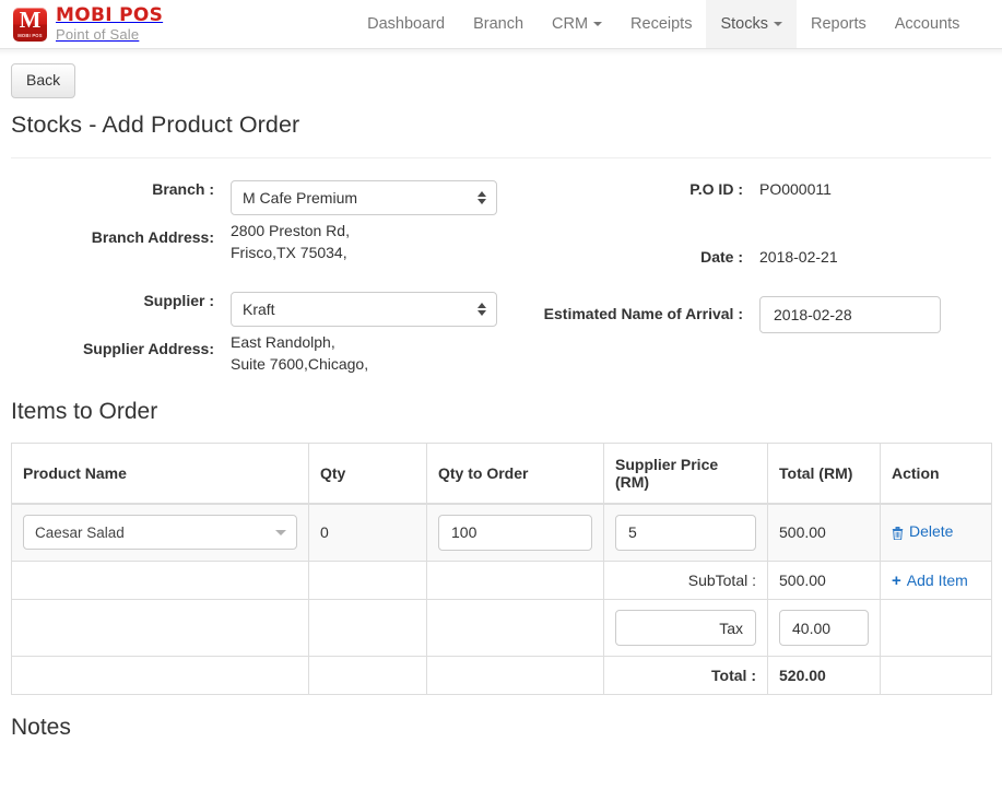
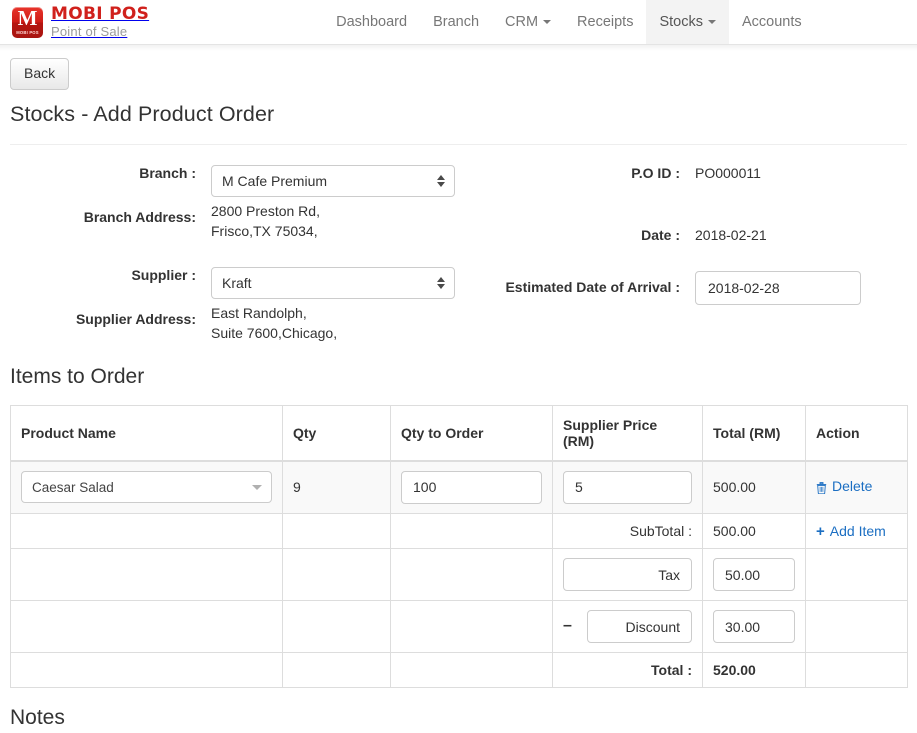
  M
  MOBI POS
  Point of Sale
  Dashboard
  Branch
  CRM
  Receipts
  Stocks
- Reports
  Accounts
  Back
  Stocks - Add Product Order
  Branch :
  M Cafe Premium
  Branch Address:
  2800 Preston Rd,
  Frisco,TX 75034,
  Supplier :
  Kraft
  Supplier Address:
  East Randolph,
  Suite 7600,Chicago,
  P.O ID :
  PO000011
  Date :
  2018-02-21
- Estimated Name of Arrival :
+ Estimated Date of Arrival :
  2018-02-28
  Items to Order
  Product Name	Qty	Qty to Order	Supplier Price (RM)	Total (RM)	Action
- Caesar Salad	0	100	5	500.00	Delete
+ Caesar Salad	9	100	5	500.00	Delete
  			SubTotal :	500.00	+ Add Item
- 			Tax	40.00
+ 			Tax	50.00
+ 			– Discount	30.00
  			Total :	520.00
  Notes
